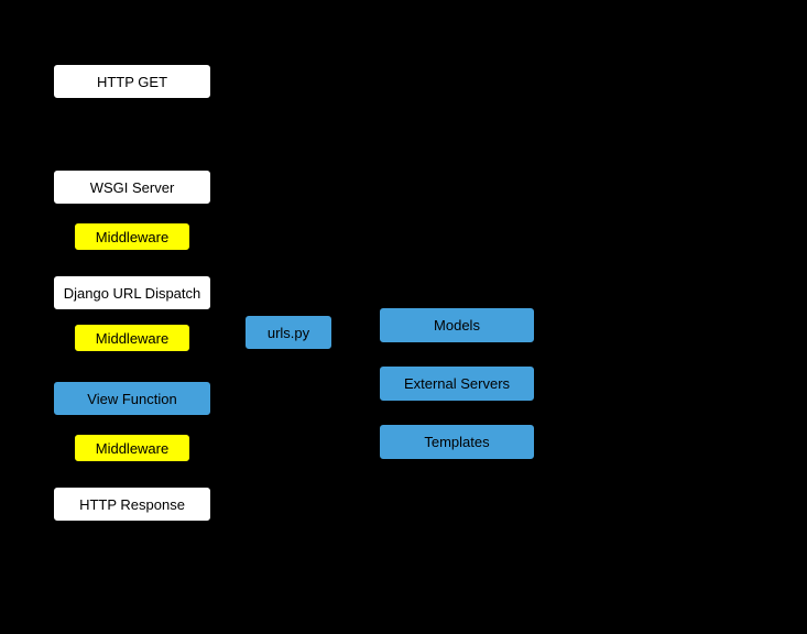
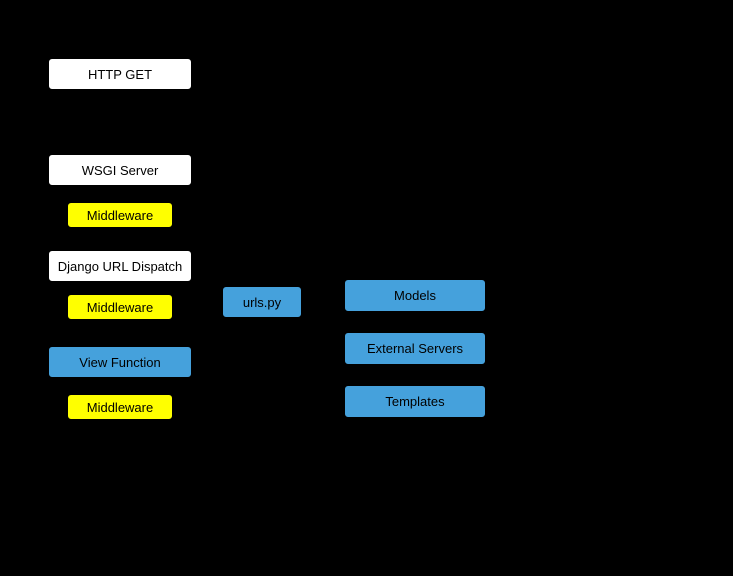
  HTTP GET
  WSGI Server
  Middleware
  Django URL Dispatch
  Middleware
  View Function
  Middleware
- HTTP Response
  urls.py
  Models
  External Servers
  Templates
